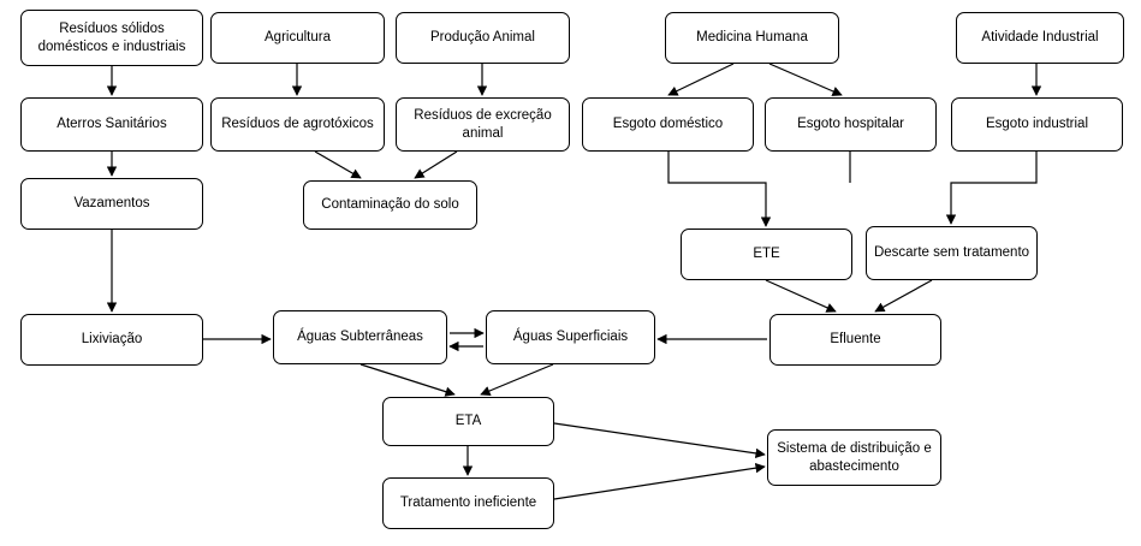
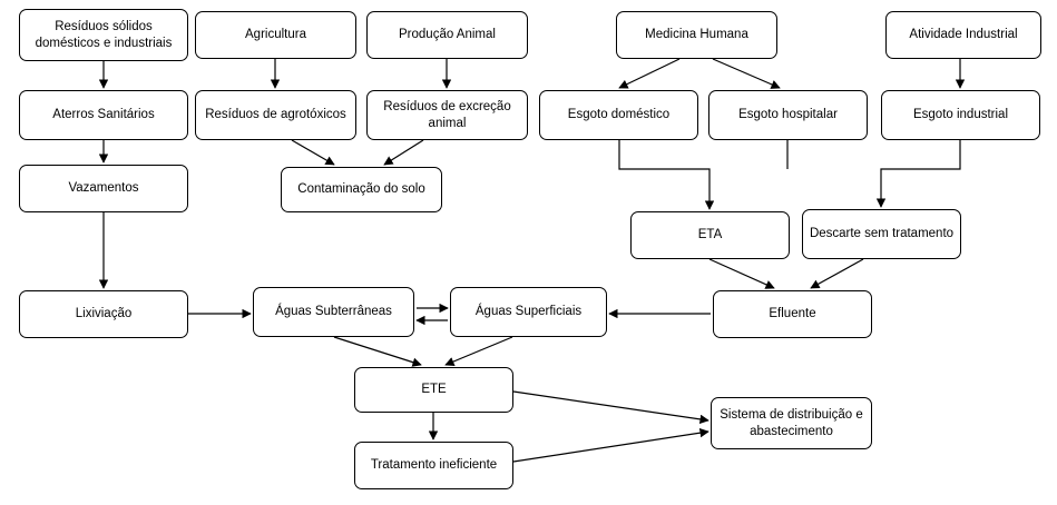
  Resíduos sólidos domésticos e industriais
  Agricultura
  Produção Animal
  Medicina Humana
  Atividade Industrial
  Aterros Sanitários
  Resíduos de agrotóxicos
  Resíduos de excreção animal
  Esgoto doméstico
  Esgoto hospitalar
  Esgoto industrial
  Vazamentos
  Contaminação do solo
- ETE
+ ETA
  Descarte sem tratamento
  Lixiviação
  Águas Subterrâneas
  Águas Superficiais
  Efluente
- ETA
+ ETE
  Sistema de distribuição e abastecimento
  Tratamento ineficiente
